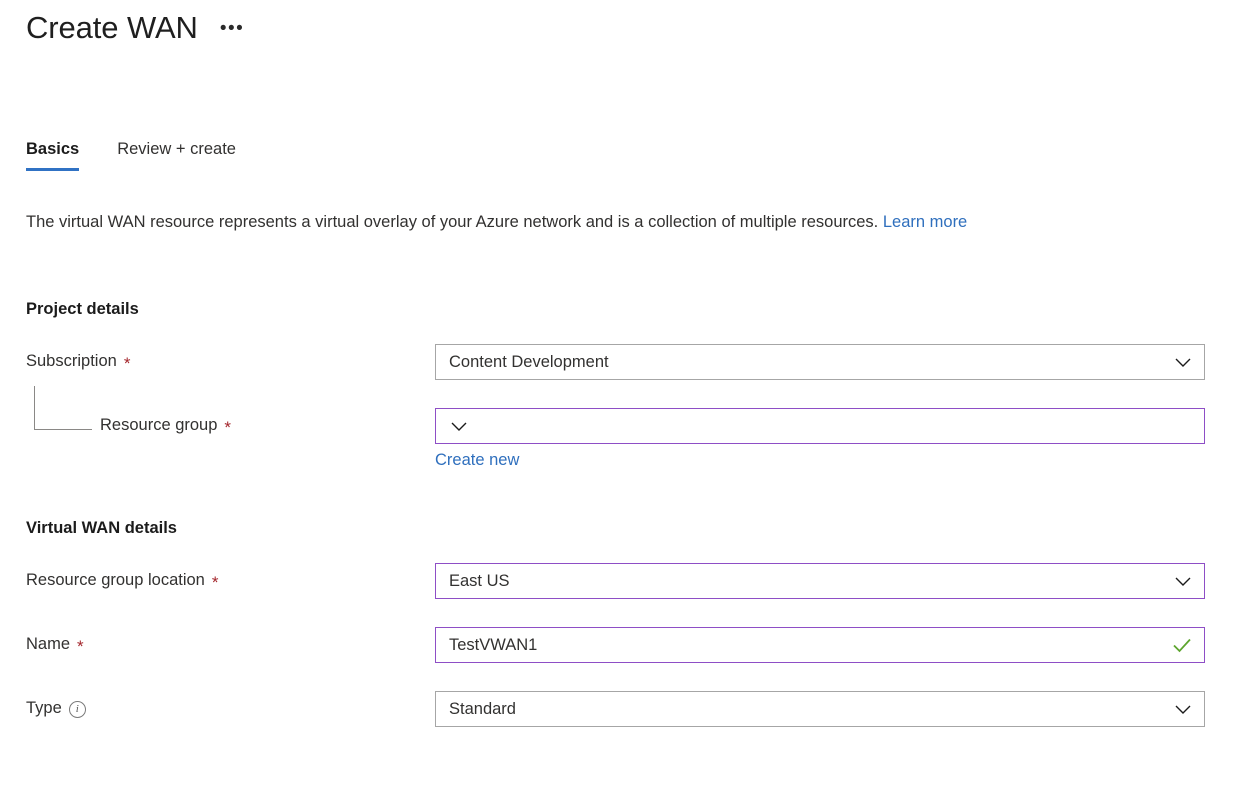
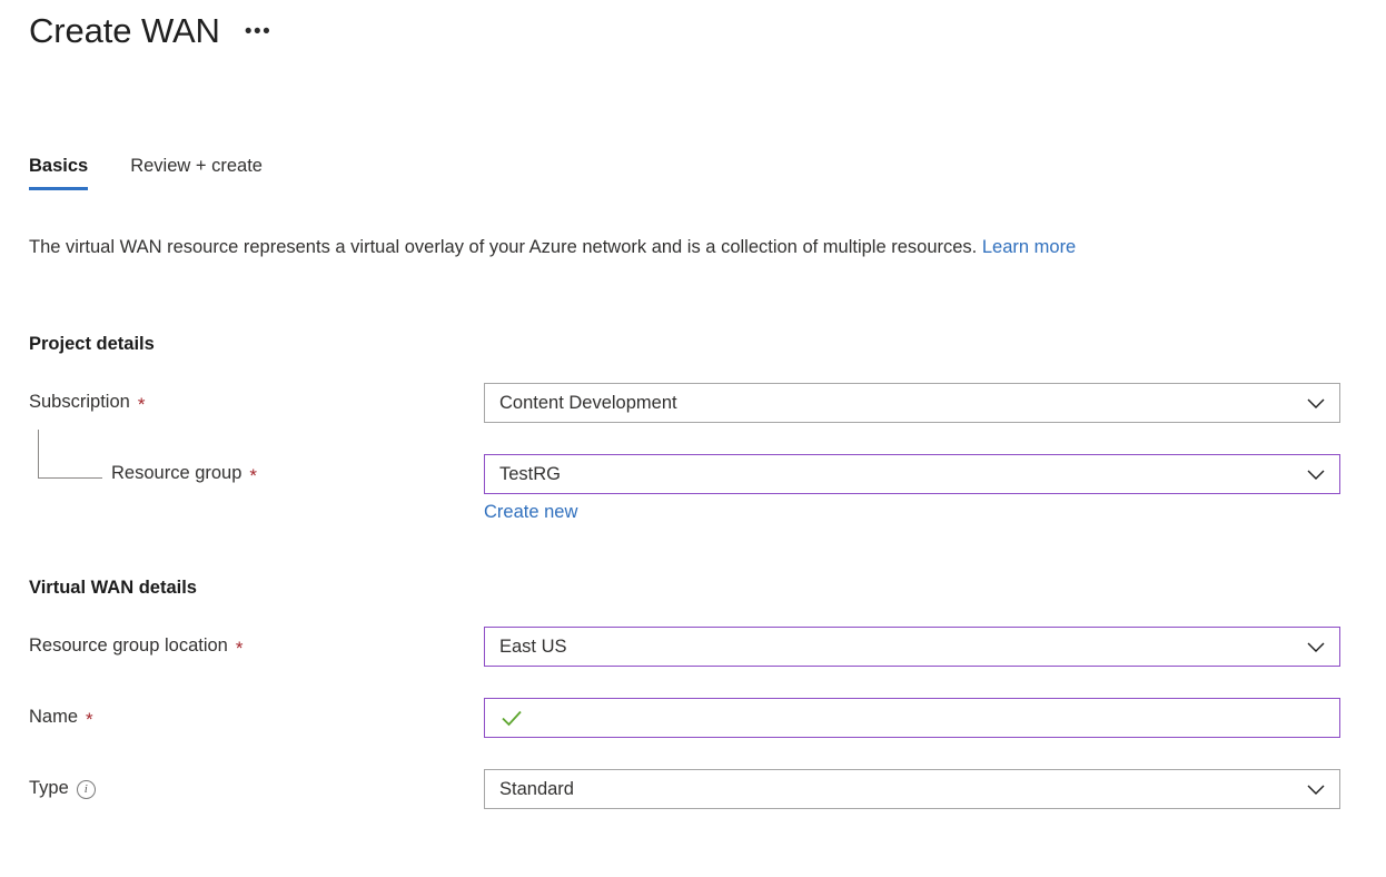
  Create WAN
  •••
  Basics
  Review + create
  The virtual WAN resource represents a virtual overlay of your Azure network and is a collection of multiple resources. Learn more
  Project details
  Subscription
  *
  Content Development
  Resource group
  *
+ TestRG
  Create new
  Virtual WAN details
  Resource group location
  *
  East US
  Name
  *
- TestVWAN1
  Type
  i
  Standard
